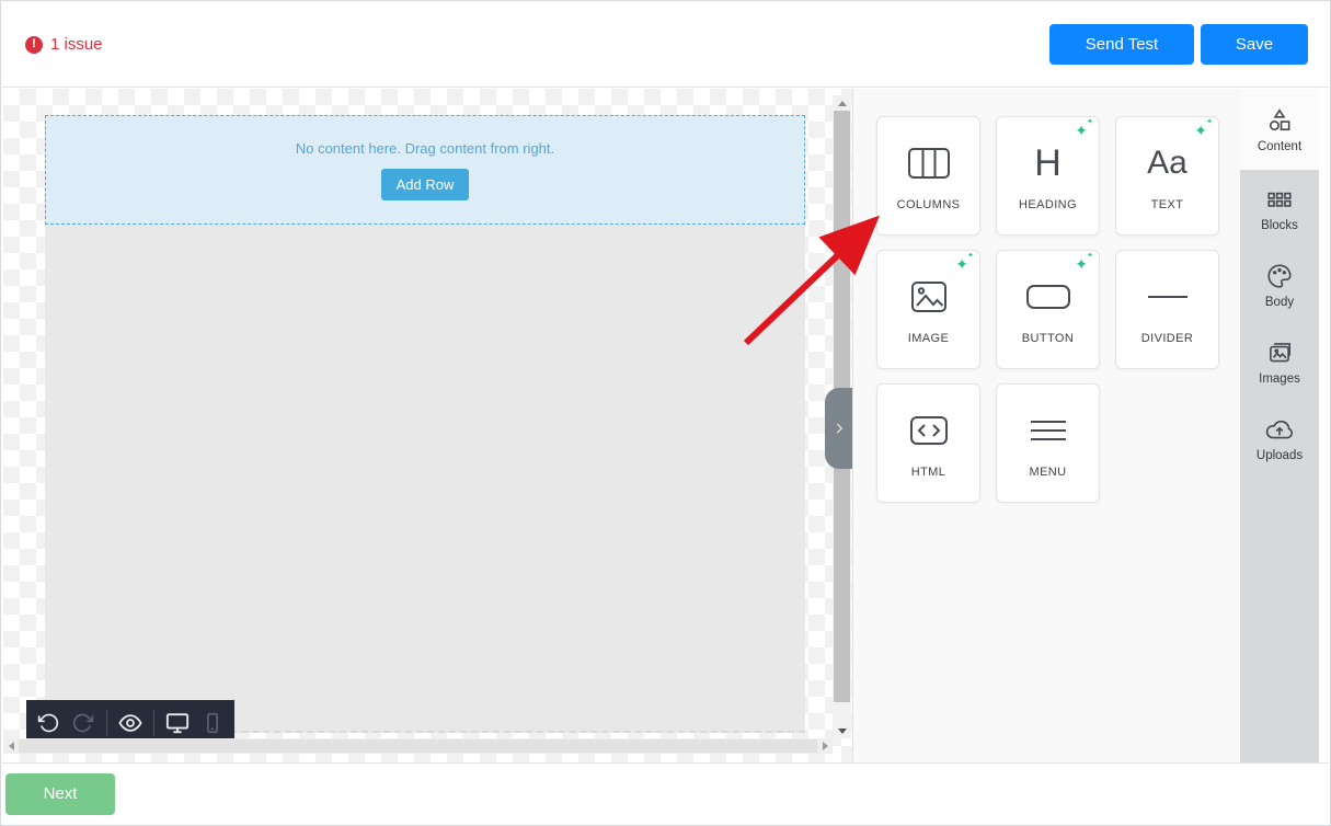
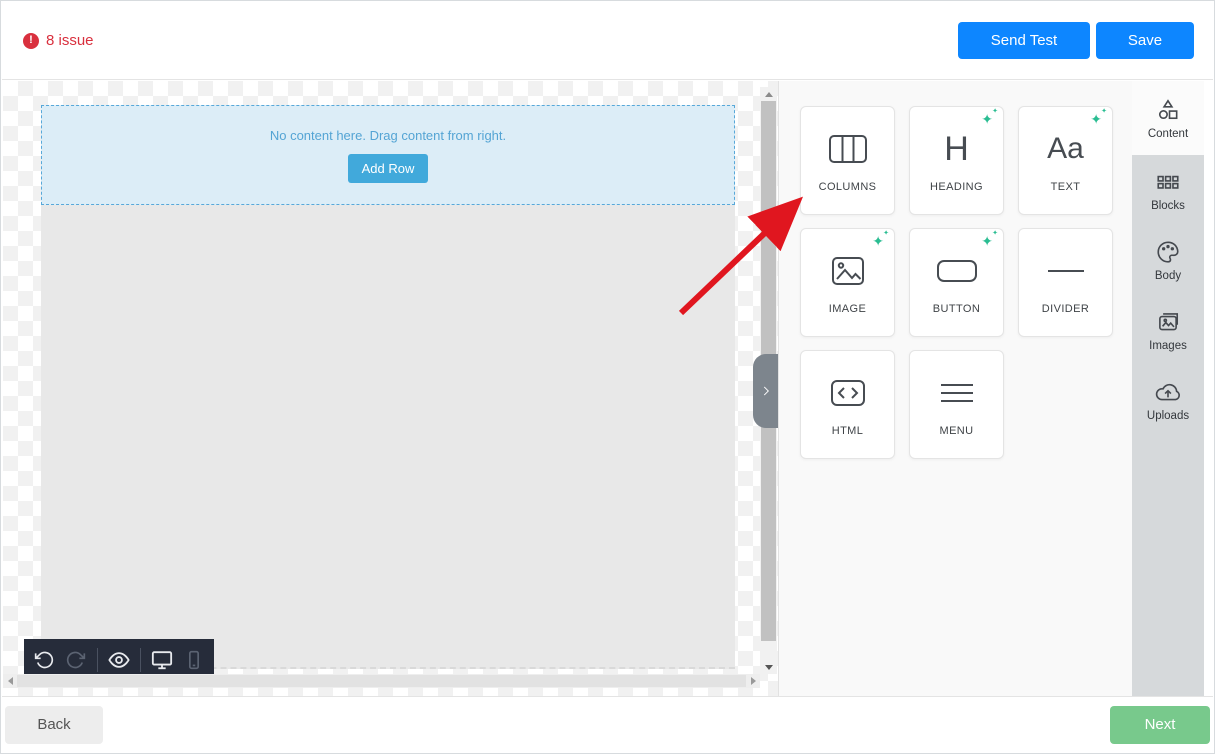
  !
- 1 issue
+ 8 issue
  Send Test
  Save
  No content here. Drag content from right.
  Add Row
  COLUMNS
  ✦
  H
  HEADING
  ✦
  Aa
  TEXT
  ✦
  IMAGE
  ✦
  BUTTON
  DIVIDER
  HTML
  MENU
  Content
  Blocks
  Body
  Images
  Uploads
+ Back
  Next
